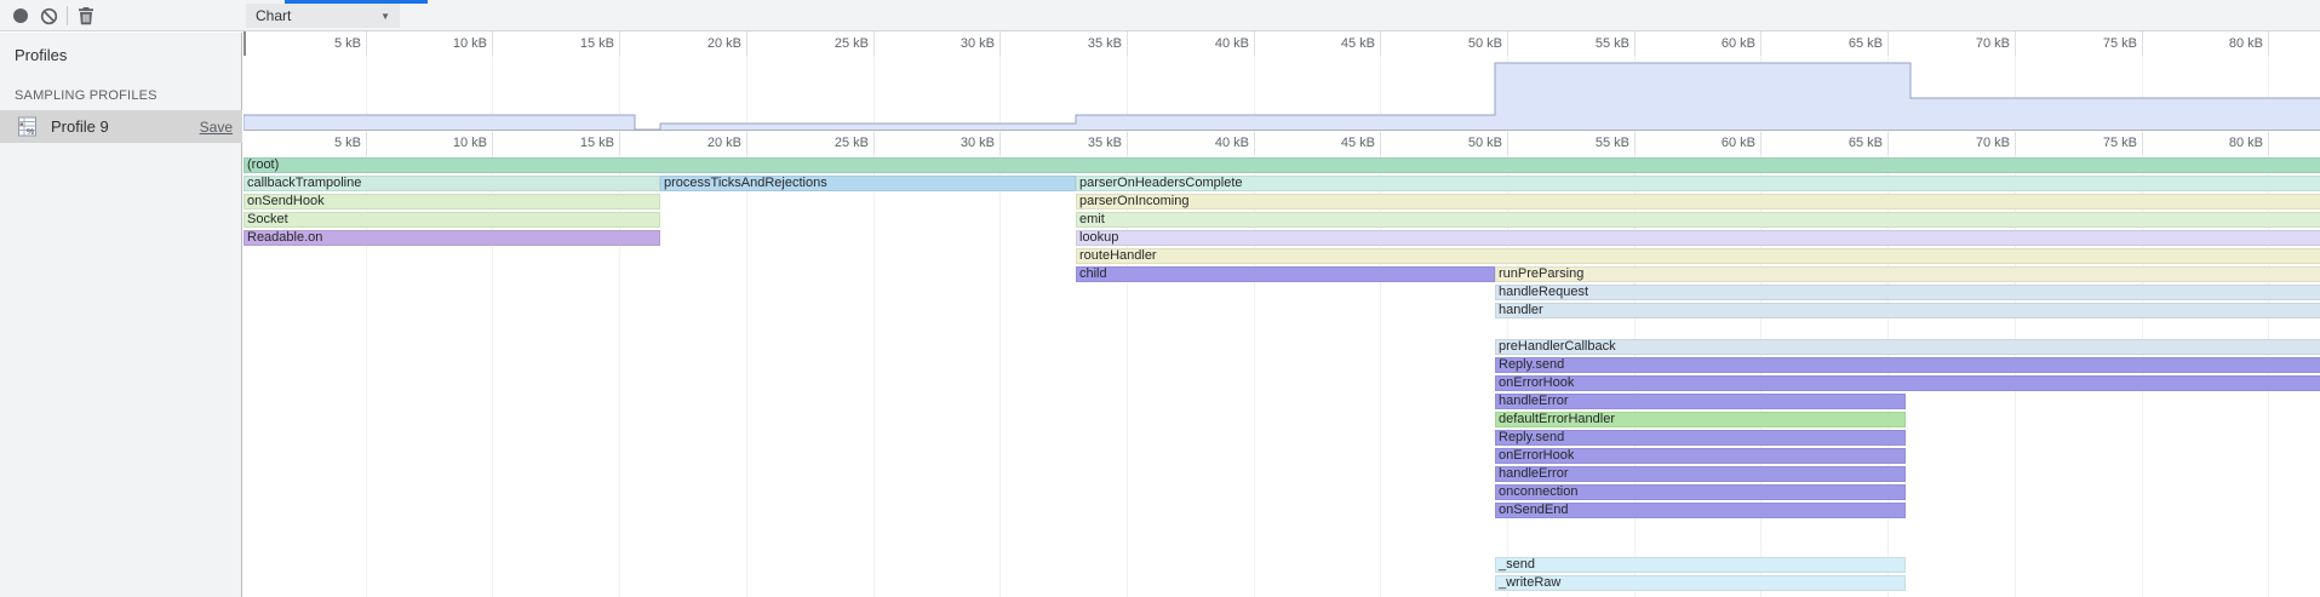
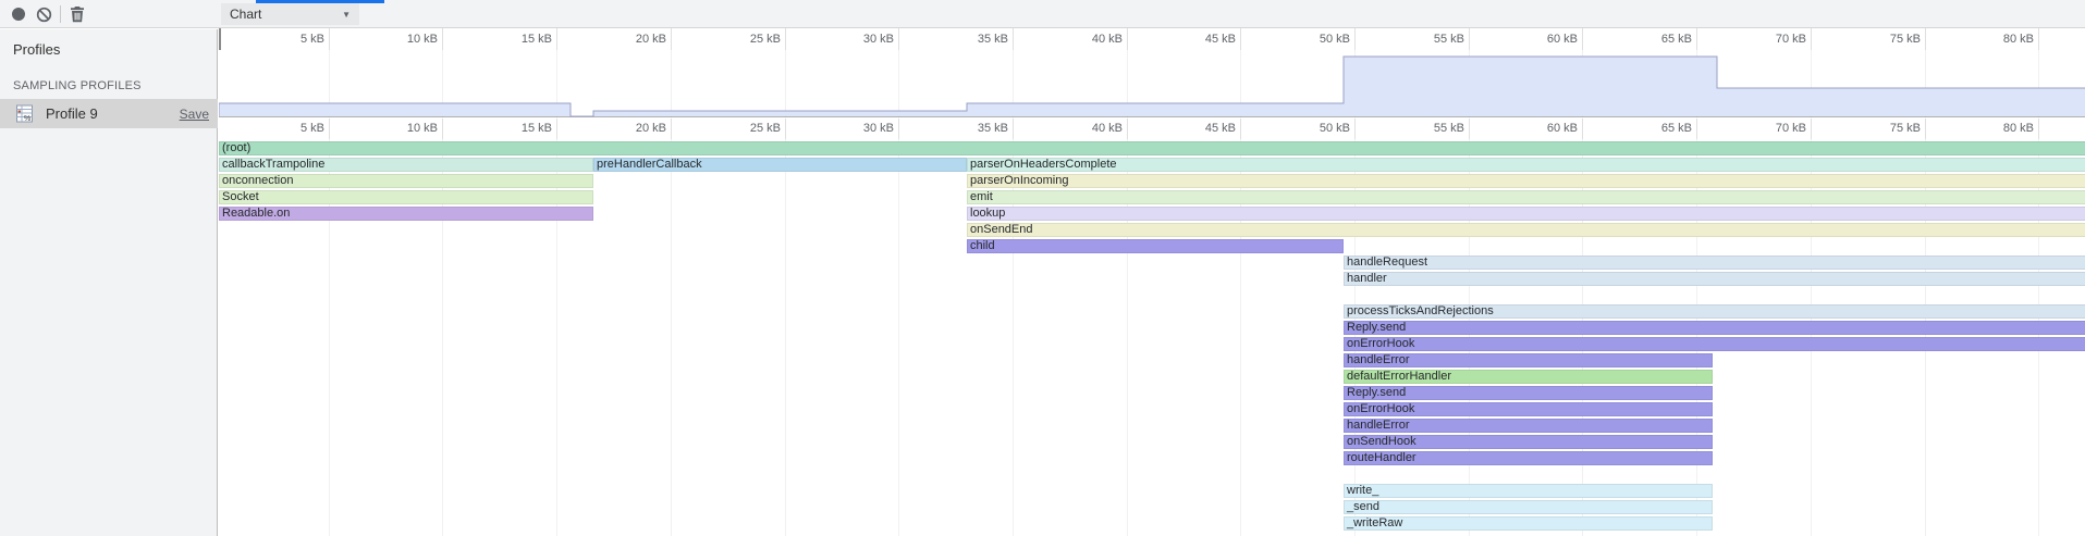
  Chart
  ▼
  Profiles
  SAMPLING PROFILES
  Profile 9
  Save
  5 kB
  10 kB
  15 kB
  20 kB
  25 kB
  30 kB
  35 kB
  40 kB
  45 kB
  50 kB
  55 kB
  60 kB
  65 kB
  70 kB
  75 kB
  80 kB
  5 kB
  10 kB
  15 kB
  20 kB
  25 kB
  30 kB
  35 kB
  40 kB
  45 kB
  50 kB
  55 kB
  60 kB
  65 kB
  70 kB
  75 kB
  80 kB
  (root)
  callbackTrampoline
- processTicksAndRejections
+ preHandlerCallback
  parserOnHeadersComplete
- onSendHook
+ onconnection
  parserOnIncoming
  Socket
  emit
  Readable.on
  lookup
- routeHandler
+ onSendEnd
  child
- runPreParsing
  handleRequest
  handler
- preHandlerCallback
+ processTicksAndRejections
  Reply.send
  onErrorHook
  handleError
  defaultErrorHandler
  Reply.send
  onErrorHook
  handleError
- onconnection
+ onSendHook
- onSendEnd
+ routeHandler
+ write_
  _send
  _writeRaw
